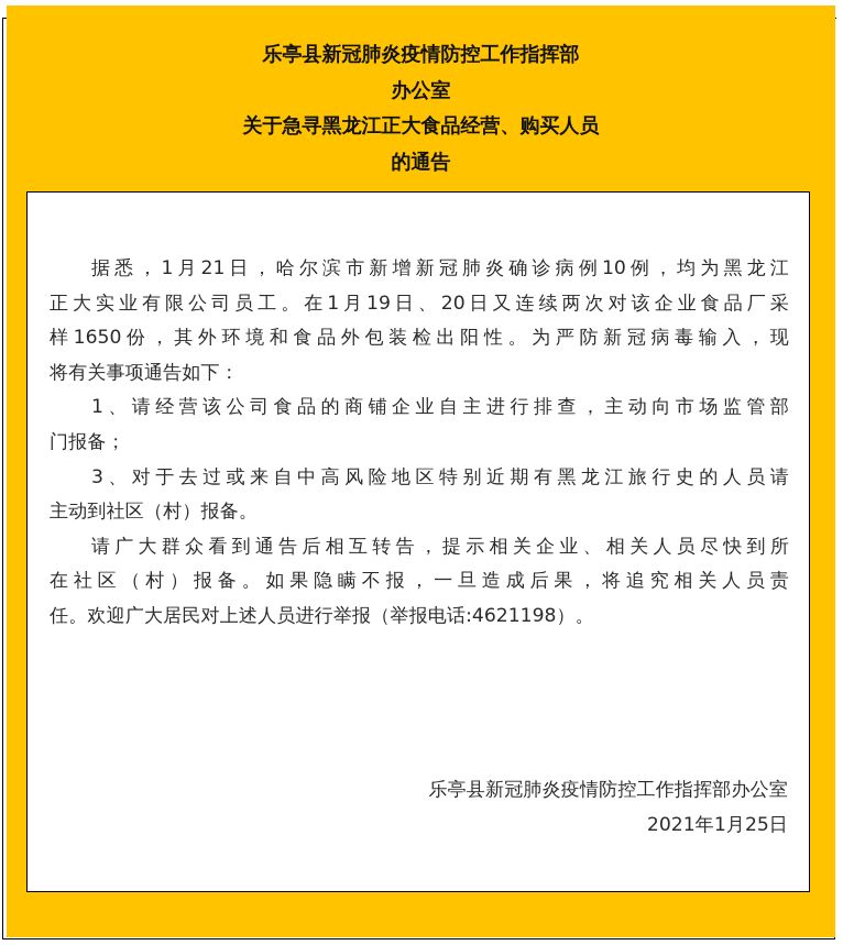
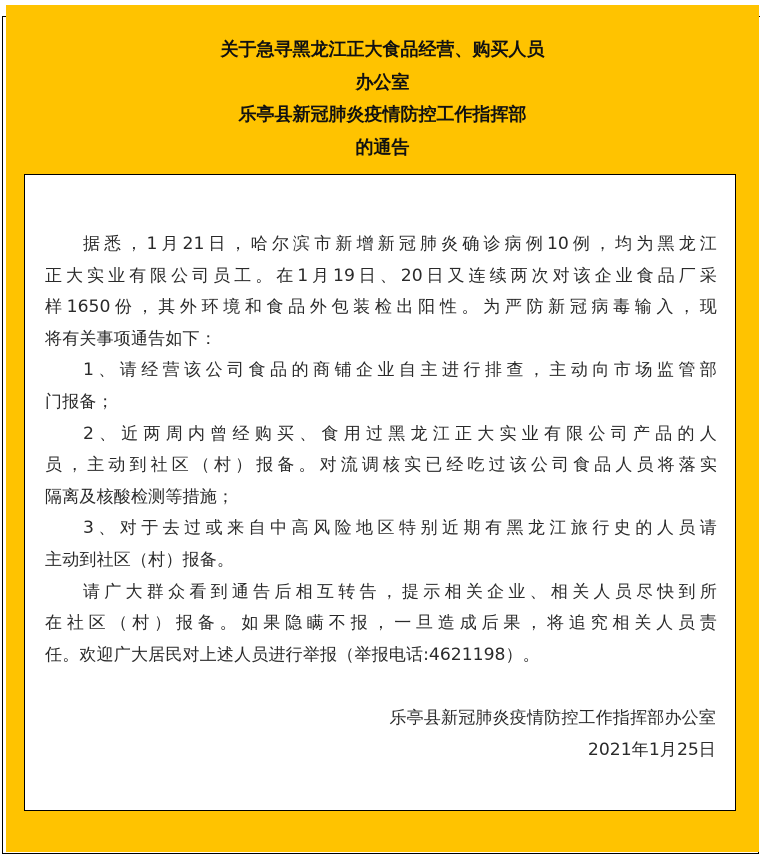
- 乐亭县新冠肺炎疫情防控工作指挥部
+ 关于急寻黑龙江正大食品经营、购买人员
  办公室
- 关于急寻黑龙江正大食品经营、购买人员
+ 乐亭县新冠肺炎疫情防控工作指挥部
  的通告
  据悉，1月21日，哈尔滨市新增新冠肺炎确诊病例10例，均为黑龙江
  正大实业有限公司员工。在1月19日、20日又连续两次对该企业食品厂采
  样1650份，其外环境和食品外包装检出阳性。为严防新冠病毒输入，现
  将有关事项通告如下：
  1、请经营该公司食品的商铺企业自主进行排查，主动向市场监管部
  门报备；
+ 2、近两周内曾经购买、食用过黑龙江正大实业有限公司产品的人
+ 员，主动到社区（村）报备。对流调核实已经吃过该公司食品人员将落实
+ 隔离及核酸检测等措施；
  3、对于去过或来自中高风险地区特别近期有黑龙江旅行史的人员请
  主动到社区（村）报备。
  请广大群众看到通告后相互转告，提示相关企业、相关人员尽快到所
  在社区（村）报备。如果隐瞒不报，一旦造成后果，将追究相关人员责
  任。欢迎广大居民对上述人员进行举报（举报电话:4621198）。
  乐亭县新冠肺炎疫情防控工作指挥部办公室
  2021年1月25日
